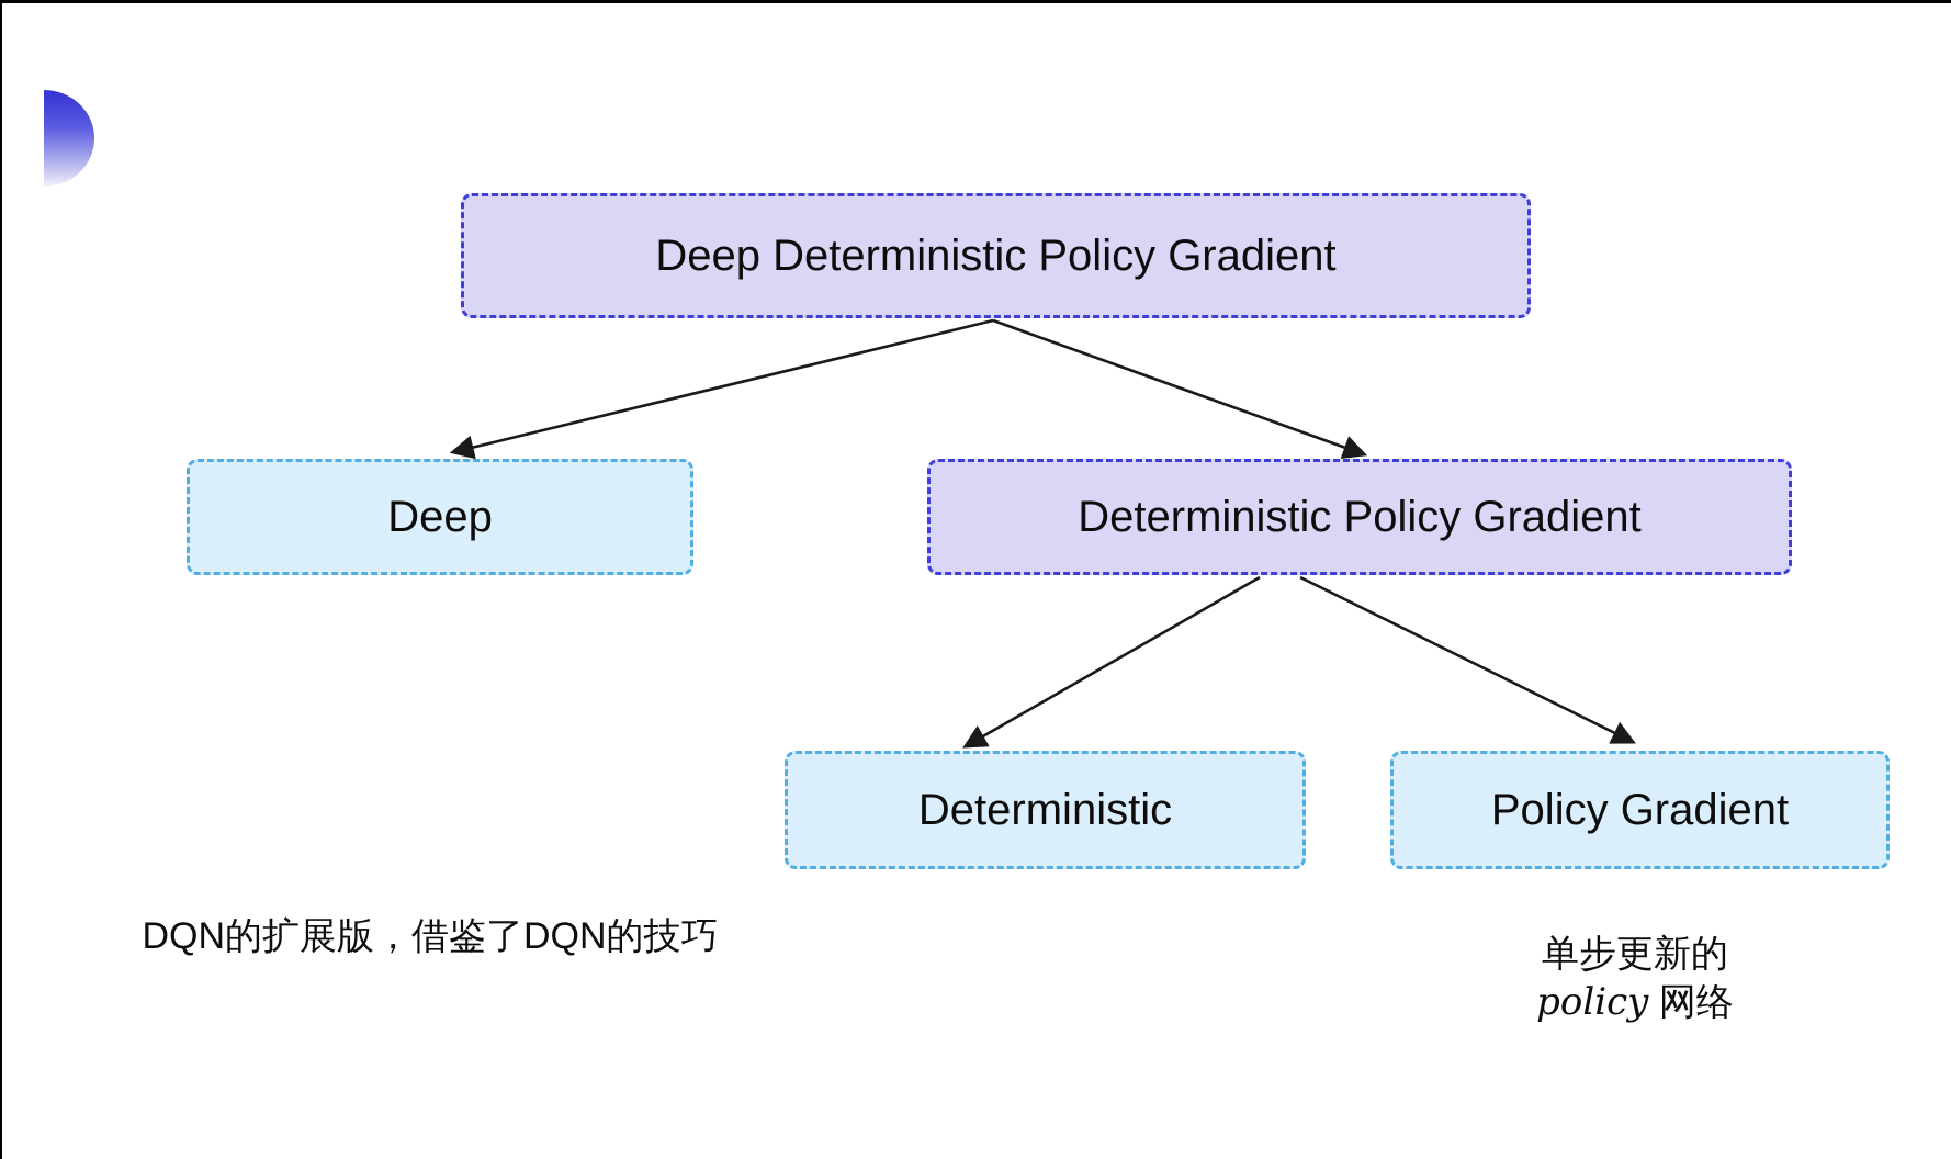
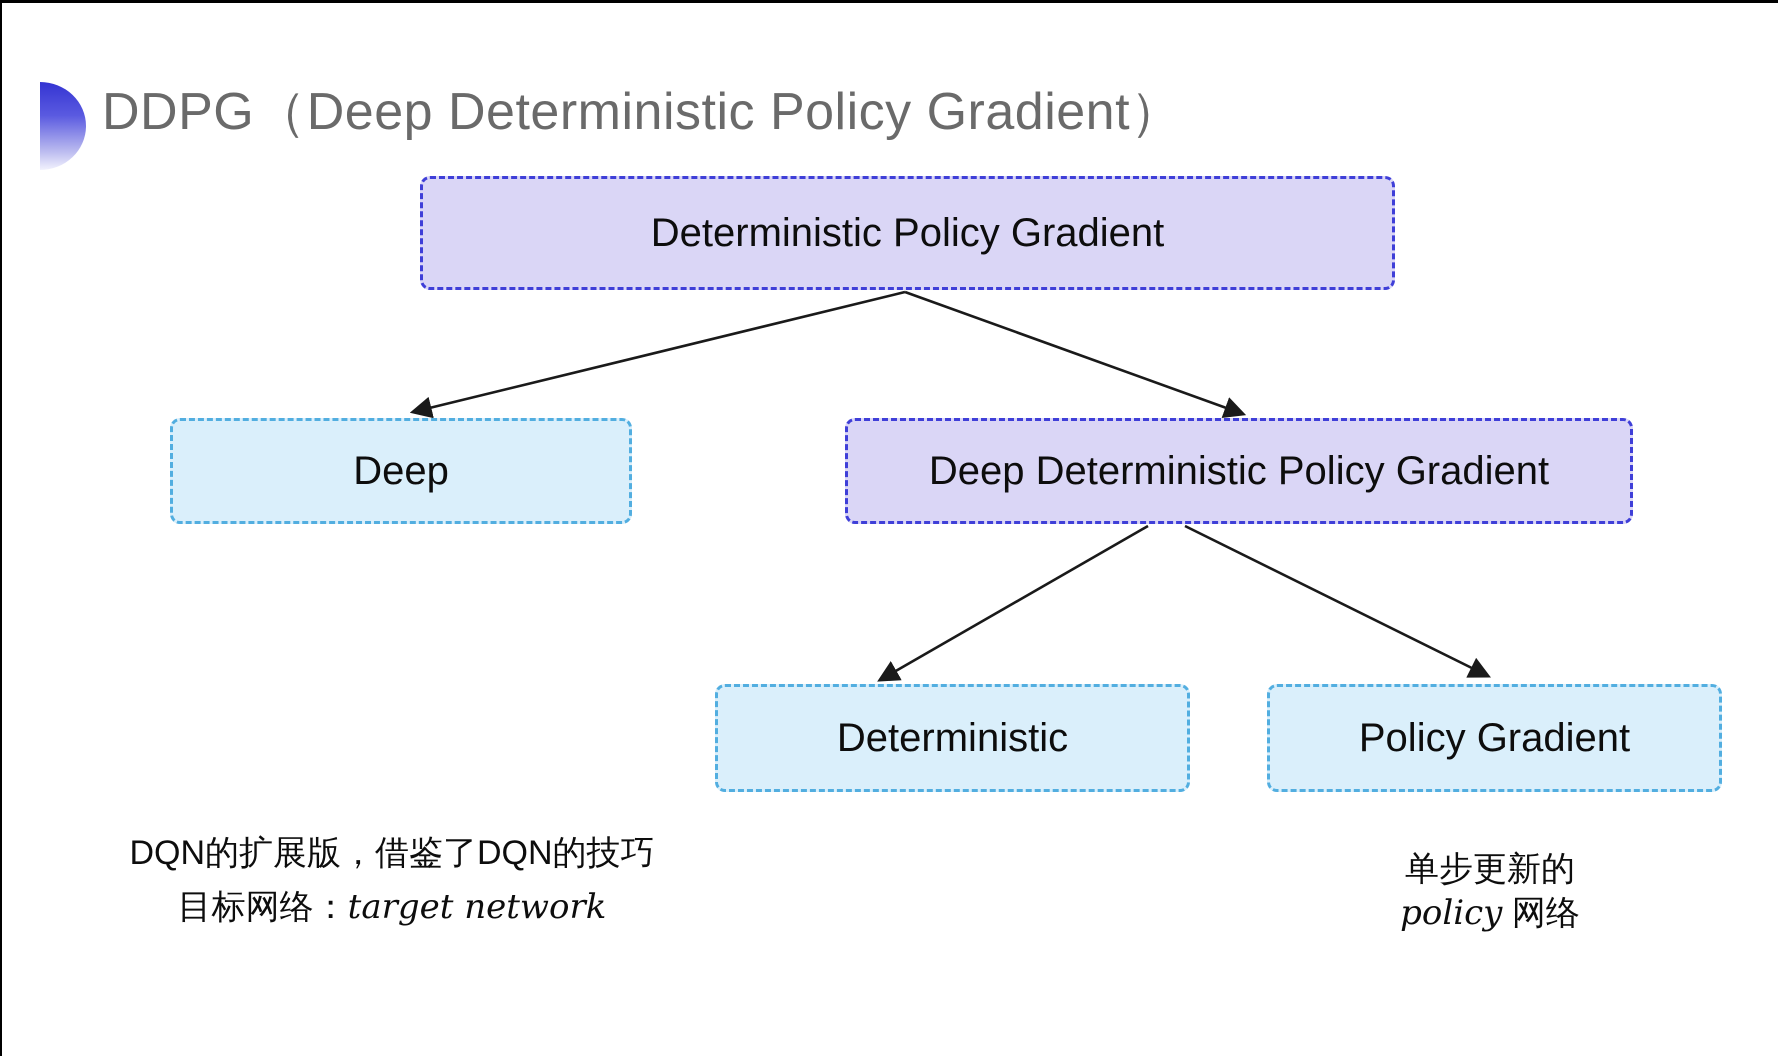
+ DDPG（Deep Deterministic Policy Gradient）
- Deep Deterministic Policy Gradient
+ Deterministic Policy Gradient
  Deep
- Deterministic Policy Gradient
+ Deep Deterministic Policy Gradient
  Deterministic
  Policy Gradient
  DQN的扩展版，借鉴了DQN的技巧
+ 目标网络：target network
  单步更新的
  policy 网络
